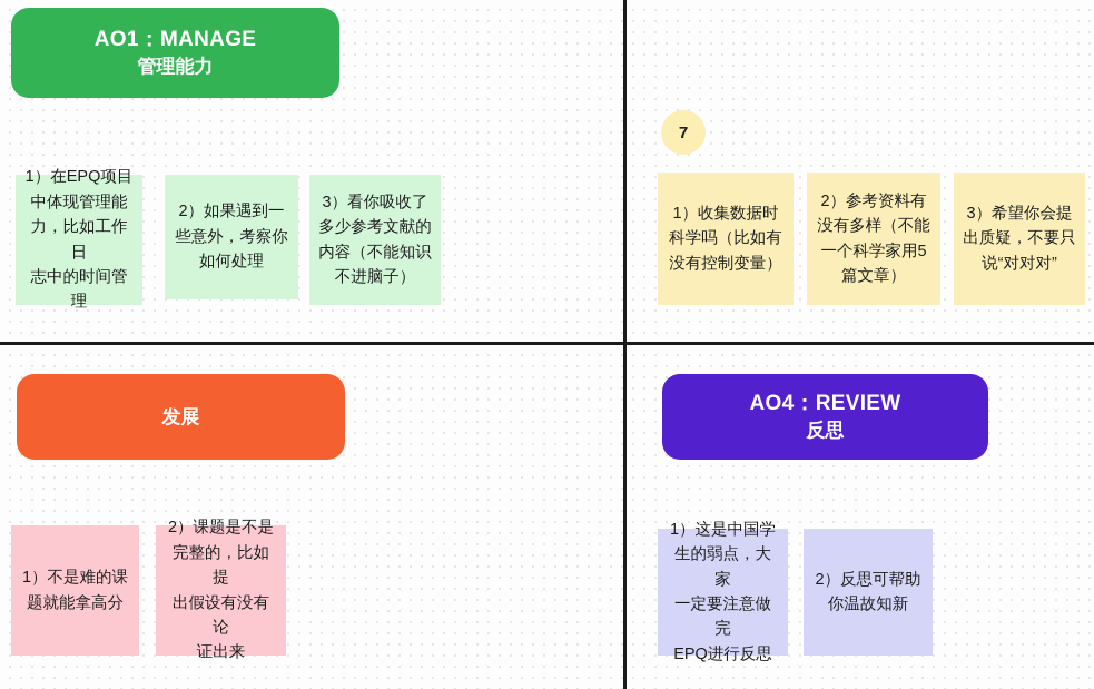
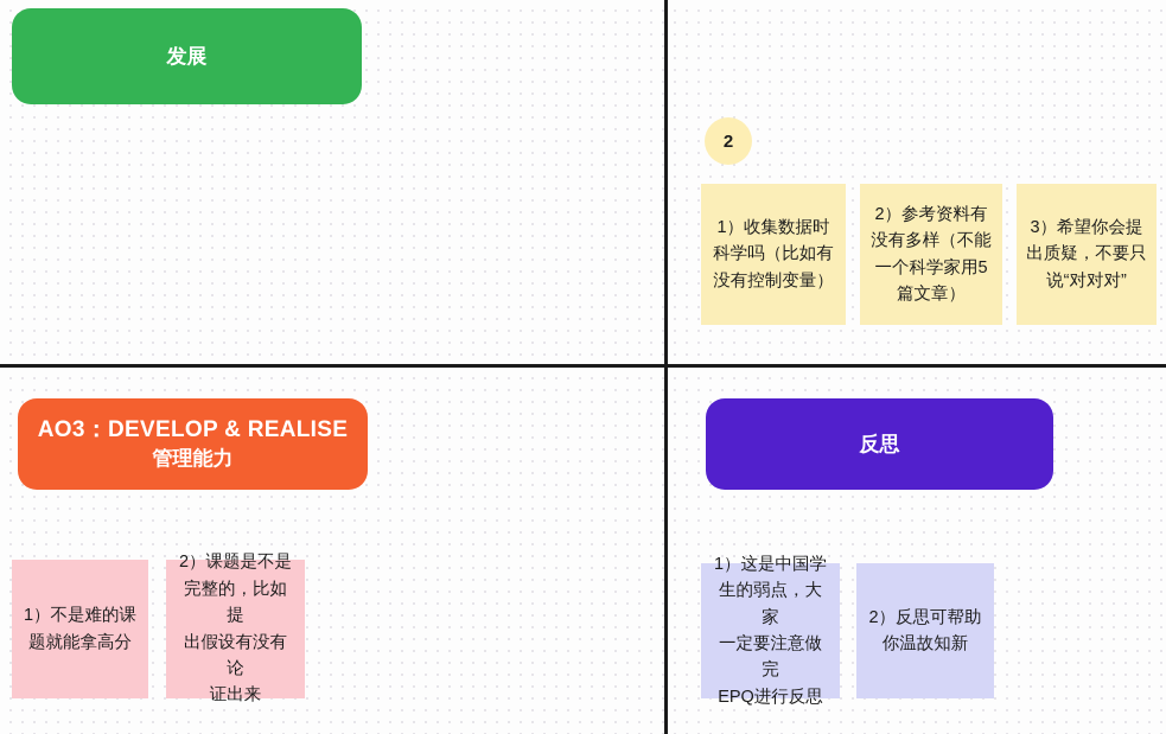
- AO1：MANAGE
- 管理能力
+ 发展
- 1）在EPQ项目
- 中体现管理能
- 力，比如工作日
- 志中的时间管理
- 2）如果遇到一
- 些意外，考察你
- 如何处理
- 3）看你吸收了
- 多少参考文献的
- 内容（不能知识
- 不进脑子）
- 7
+ 2
  1）收集数据时
  科学吗（比如有
  没有控制变量）
  2）参考资料有
  没有多样（不能
  一个科学家用5
  篇文章）
  3）希望你会提
  出质疑，不要只
  说“对对对”
+ AO3：DEVELOP & REALISE
- 发展
+ 管理能力
  1）不是难的课
  题就能拿高分
  2）课题是不是
  完整的，比如提
  出假设有没有论
  证出来
- AO4：REVIEW
  反思
  1）这是中国学
  生的弱点，大家
  一定要注意做完
  EPQ进行反思
  2）反思可帮助
  你温故知新
